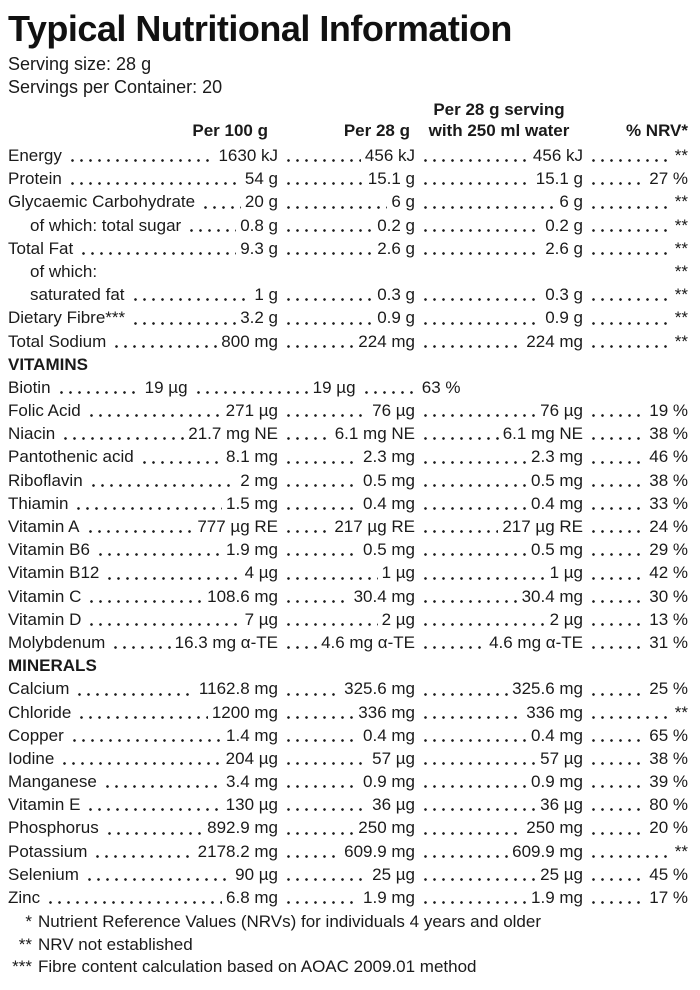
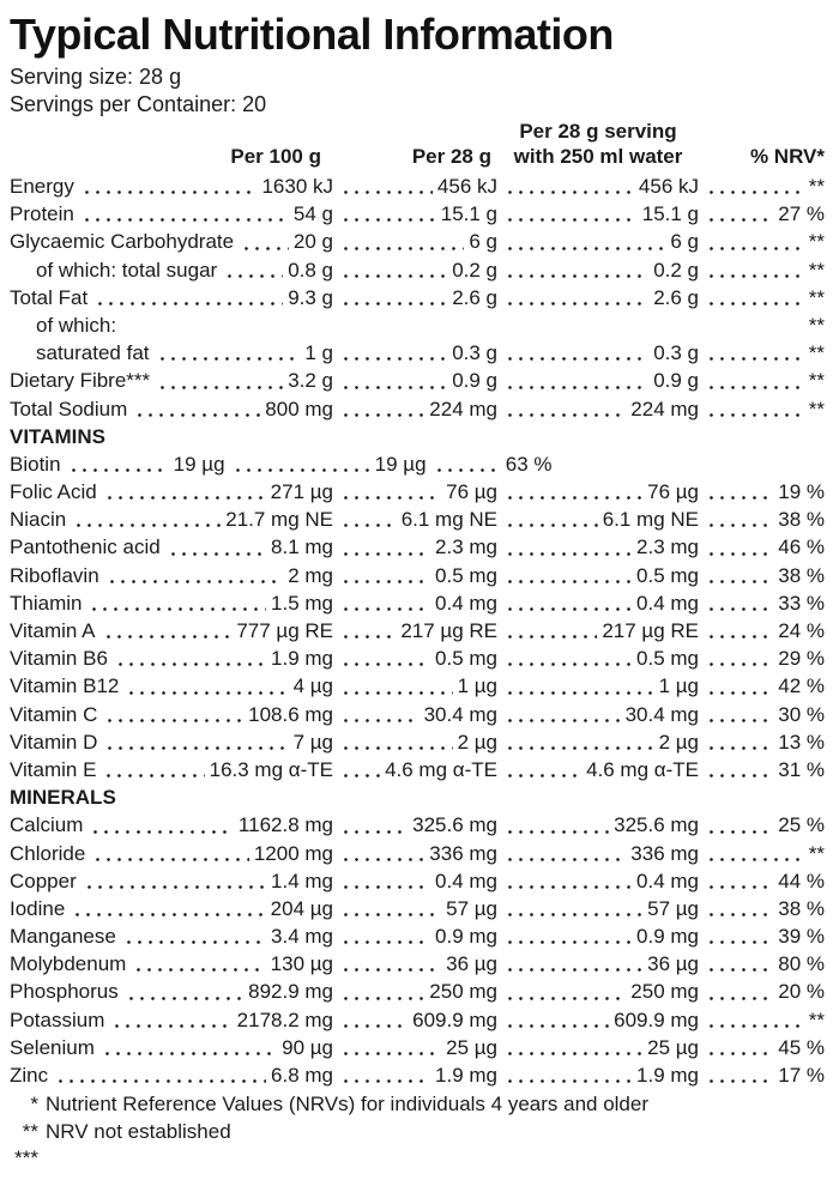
  Typical Nutritional Information
  Serving size: 28 g
  Servings per Container: 20
  Per 28 g serving
  Per 100 g
  Per 28 g
  with 250 ml water
  % NRV*
  Energy
  1630 kJ
  456 kJ
  456 kJ
  **
  Protein
  54 g
  15.1 g
  15.1 g
  27 %
  Glycaemic Carbohydrate
  20 g
  6 g
  6 g
  **
  of which: total sugar
  0.8 g
  0.2 g
  0.2 g
  **
  Total Fat
  9.3 g
  2.6 g
  2.6 g
  **
  of which:
  **
  saturated fat
  1 g
  0.3 g
  0.3 g
  **
  Dietary Fibre***
  3.2 g
  0.9 g
  0.9 g
  **
  Total Sodium
  800 mg
  224 mg
  224 mg
  **
  VITAMINS
  Biotin
  19 µg
  19 µg
  63 %
  Folic Acid
  271 µg
  76 µg
  76 µg
  19 %
  Niacin
  21.7 mg NE
  6.1 mg NE
  6.1 mg NE
  38 %
  Pantothenic acid
  8.1 mg
  2.3 mg
  2.3 mg
  46 %
  Riboflavin
  2 mg
  0.5 mg
  0.5 mg
  38 %
  Thiamin
  1.5 mg
  0.4 mg
  0.4 mg
  33 %
  Vitamin A
  777 µg RE
  217 µg RE
  217 µg RE
  24 %
  Vitamin B6
  1.9 mg
  0.5 mg
  0.5 mg
  29 %
  Vitamin B12
  4 µg
  1 µg
  1 µg
  42 %
  Vitamin C
  108.6 mg
  30.4 mg
  30.4 mg
  30 %
  Vitamin D
  7 µg
  2 µg
  2 µg
  13 %
- Molybdenum
+ Vitamin E
  16.3 mg α-TE
  4.6 mg α-TE
  4.6 mg α-TE
  31 %
  MINERALS
  Calcium
  1162.8 mg
  325.6 mg
  325.6 mg
  25 %
  Chloride
  1200 mg
  336 mg
  336 mg
  **
  Copper
  1.4 mg
  0.4 mg
  0.4 mg
- 65 %
+ 44 %
  Iodine
  204 µg
  57 µg
  57 µg
  38 %
  Manganese
  3.4 mg
  0.9 mg
  0.9 mg
  39 %
- Vitamin E
+ Molybdenum
  130 µg
  36 µg
  36 µg
  80 %
  Phosphorus
  892.9 mg
  250 mg
  250 mg
  20 %
  Potassium
  2178.2 mg
  609.9 mg
  609.9 mg
  **
  Selenium
  90 µg
  25 µg
  25 µg
  45 %
  Zinc
  6.8 mg
  1.9 mg
  1.9 mg
  17 %
  *
  Nutrient Reference Values (NRVs) for individuals 4 years and older
  **
  NRV not established
  ***
- Fibre content calculation based on AOAC 2009.01 method
